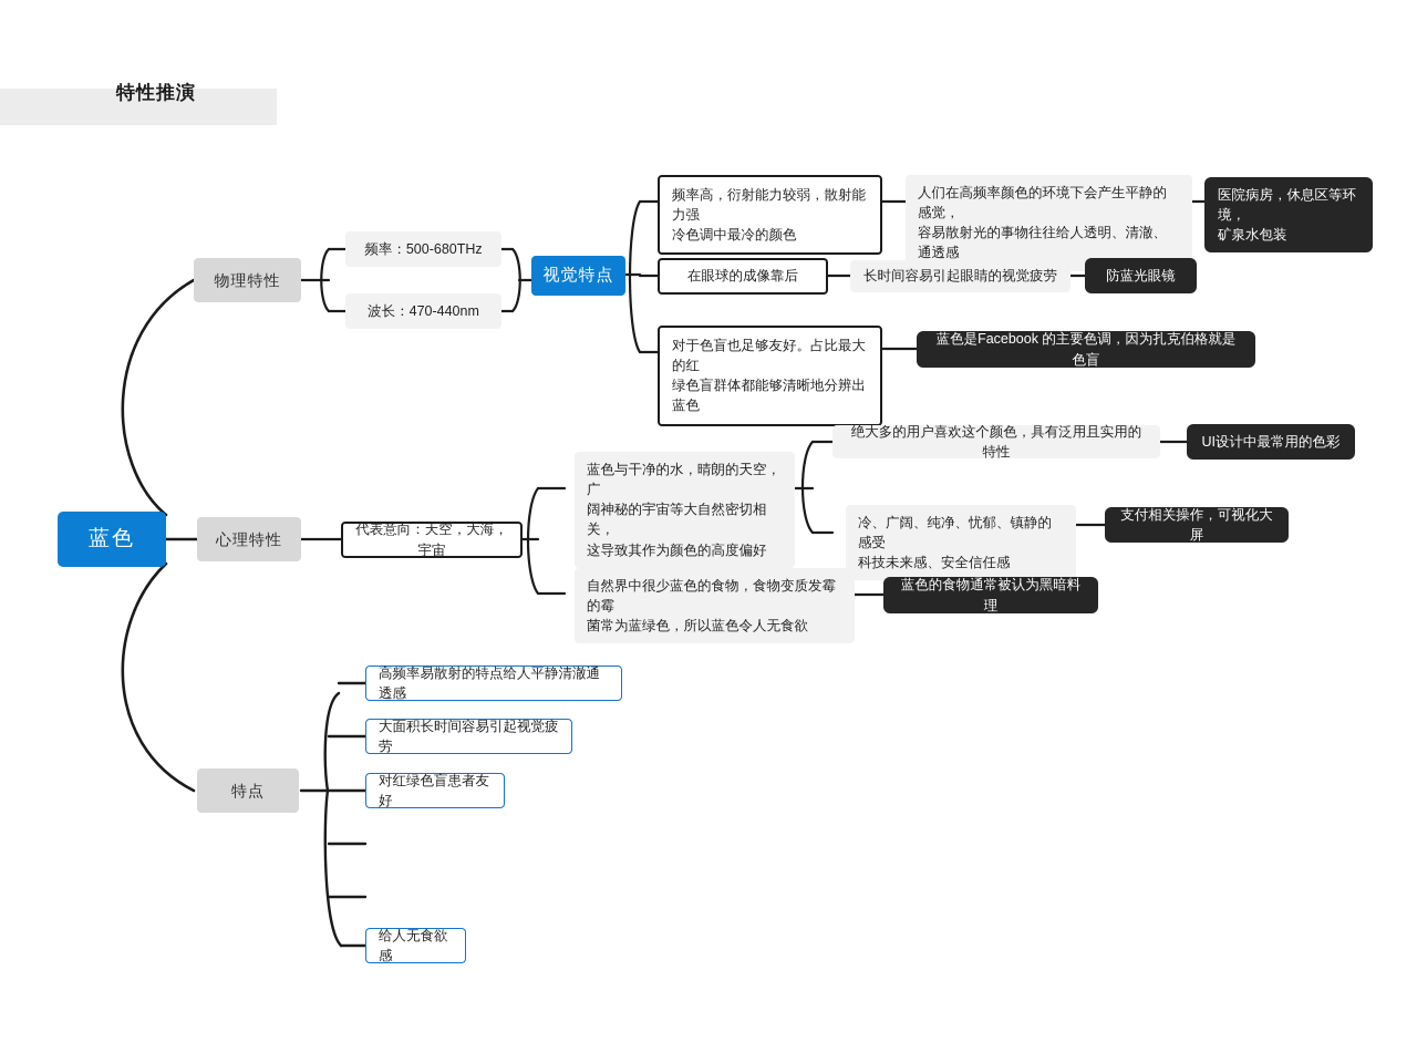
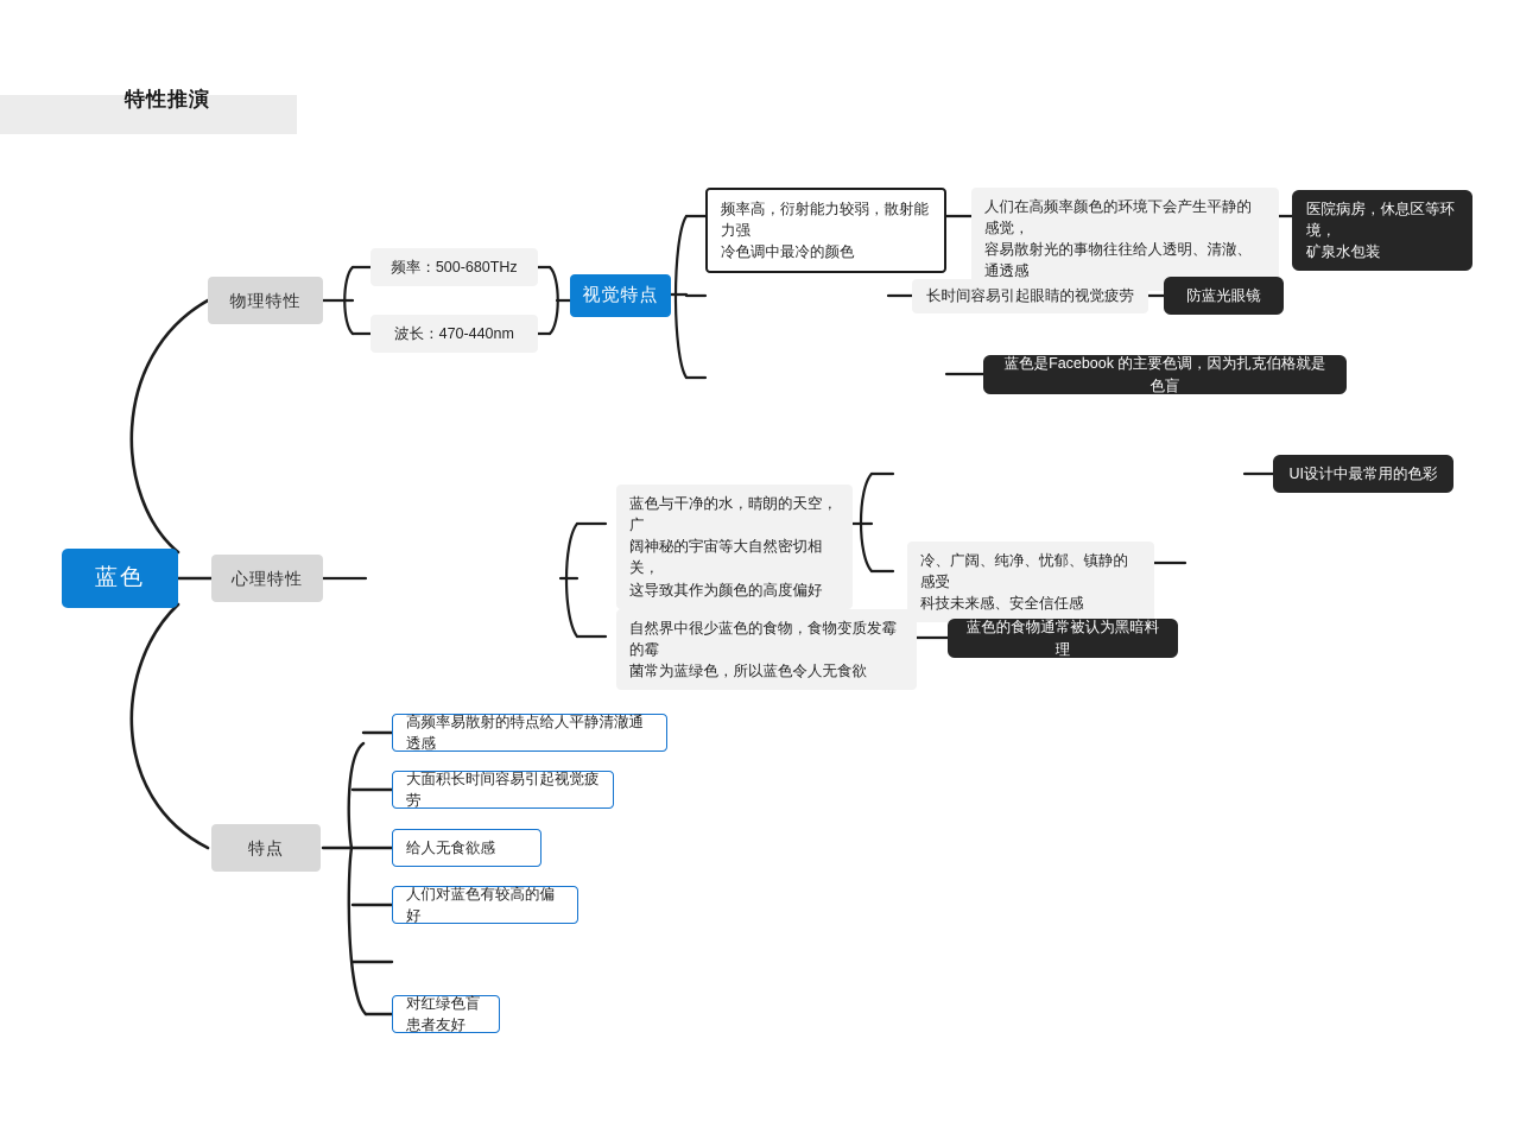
  特性推演
  蓝色
  物理特性
  频率：500-680THz
  波长：470-440nm
  视觉特点
  频率高，衍射能力较弱，散射能力强
  冷色调中最冷的颜色
  人们在高频率颜色的环境下会产生平静的感觉，
  容易散射光的事物往往给人透明、清澈、通透感
  医院病房，休息区等环境，
  矿泉水包装
- 在眼球的成像靠后
  长时间容易引起眼睛的视觉疲劳
  防蓝光眼镜
- 对于色盲也足够友好。占比最大的红
- 绿色盲群体都能够清晰地分辨出蓝色
  蓝色是Facebook 的主要色调，因为扎克伯格就是色盲
  心理特性
- 代表意向：天空，大海，宇宙
  蓝色与干净的水，晴朗的天空，广
  阔神秘的宇宙等大自然密切相关，
  这导致其作为颜色的高度偏好
- 绝大多的用户喜欢这个颜色，具有泛用且实用的特性
  UI设计中最常用的色彩
  冷、广阔、纯净、忧郁、镇静的感受
  科技未来感、安全信任感
- 支付相关操作，可视化大屏
  自然界中很少蓝色的食物，食物变质发霉的霉
  菌常为蓝绿色，所以蓝色令人无食欲
  蓝色的食物通常被认为黑暗料理
  特点
  高频率易散射的特点给人平静清澈通透感
  大面积长时间容易引起视觉疲劳
- 对红绿色盲患者友好
+ 给人无食欲感
+ 人们对蓝色有较高的偏好
- 给人无食欲感
+ 对红绿色盲患者友好
